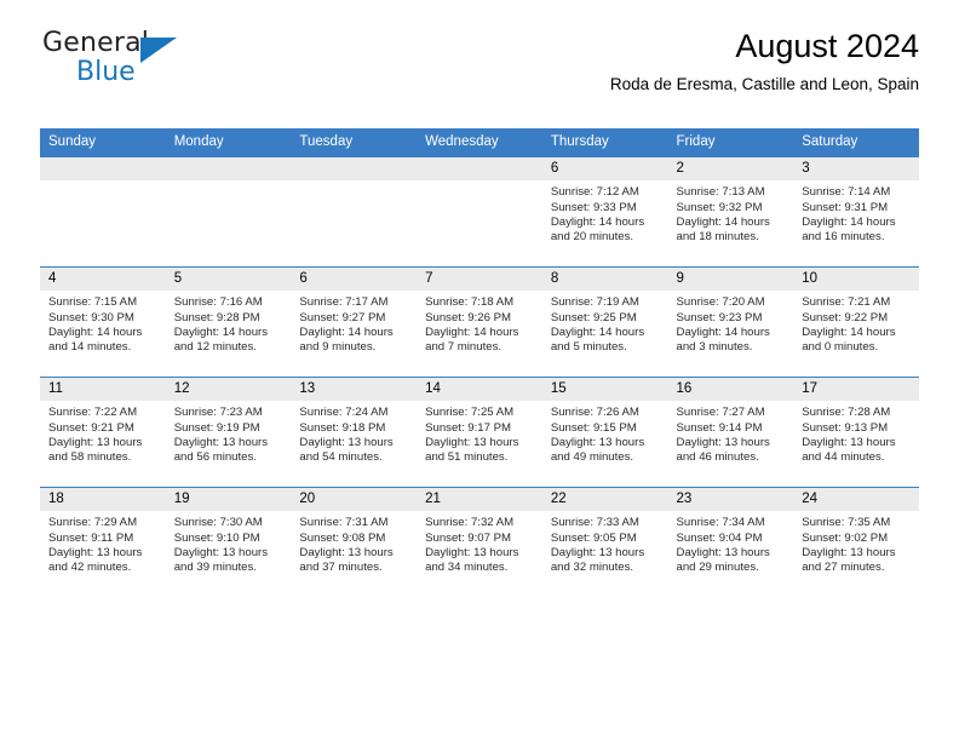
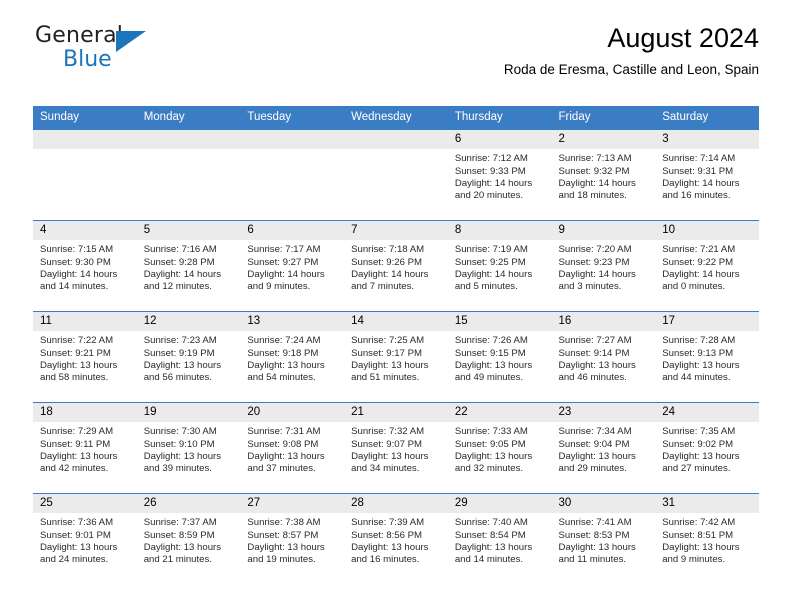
  General
  Blue
  August 2024
  Roda de Eresma, Castille and Leon, Spain
  Sunday	Monday	Tuesday	Wednesday	Thursday	Friday	Saturday
  				6Sunrise: 7:12 AM Sunset: 9:33 PM Daylight: 14 hours and 20 minutes.	2Sunrise: 7:13 AM Sunset: 9:32 PM Daylight: 14 hours and 18 minutes.	3Sunrise: 7:14 AM Sunset: 9:31 PM Daylight: 14 hours and 16 minutes.
  4Sunrise: 7:15 AM Sunset: 9:30 PM Daylight: 14 hours and 14 minutes.	5Sunrise: 7:16 AM Sunset: 9:28 PM Daylight: 14 hours and 12 minutes.	6Sunrise: 7:17 AM Sunset: 9:27 PM Daylight: 14 hours and 9 minutes.	7Sunrise: 7:18 AM Sunset: 9:26 PM Daylight: 14 hours and 7 minutes.	8Sunrise: 7:19 AM Sunset: 9:25 PM Daylight: 14 hours and 5 minutes.	9Sunrise: 7:20 AM Sunset: 9:23 PM Daylight: 14 hours and 3 minutes.	10Sunrise: 7:21 AM Sunset: 9:22 PM Daylight: 14 hours and 0 minutes.
  11Sunrise: 7:22 AM Sunset: 9:21 PM Daylight: 13 hours and 58 minutes.	12Sunrise: 7:23 AM Sunset: 9:19 PM Daylight: 13 hours and 56 minutes.	13Sunrise: 7:24 AM Sunset: 9:18 PM Daylight: 13 hours and 54 minutes.	14Sunrise: 7:25 AM Sunset: 9:17 PM Daylight: 13 hours and 51 minutes.	15Sunrise: 7:26 AM Sunset: 9:15 PM Daylight: 13 hours and 49 minutes.	16Sunrise: 7:27 AM Sunset: 9:14 PM Daylight: 13 hours and 46 minutes.	17Sunrise: 7:28 AM Sunset: 9:13 PM Daylight: 13 hours and 44 minutes.
  18Sunrise: 7:29 AM Sunset: 9:11 PM Daylight: 13 hours and 42 minutes.	19Sunrise: 7:30 AM Sunset: 9:10 PM Daylight: 13 hours and 39 minutes.	20Sunrise: 7:31 AM Sunset: 9:08 PM Daylight: 13 hours and 37 minutes.	21Sunrise: 7:32 AM Sunset: 9:07 PM Daylight: 13 hours and 34 minutes.	22Sunrise: 7:33 AM Sunset: 9:05 PM Daylight: 13 hours and 32 minutes.	23Sunrise: 7:34 AM Sunset: 9:04 PM Daylight: 13 hours and 29 minutes.	24Sunrise: 7:35 AM Sunset: 9:02 PM Daylight: 13 hours and 27 minutes.
+ 25Sunrise: 7:36 AM Sunset: 9:01 PM Daylight: 13 hours and 24 minutes.	26Sunrise: 7:37 AM Sunset: 8:59 PM Daylight: 13 hours and 21 minutes.	27Sunrise: 7:38 AM Sunset: 8:57 PM Daylight: 13 hours and 19 minutes.	28Sunrise: 7:39 AM Sunset: 8:56 PM Daylight: 13 hours and 16 minutes.	29Sunrise: 7:40 AM Sunset: 8:54 PM Daylight: 13 hours and 14 minutes.	30Sunrise: 7:41 AM Sunset: 8:53 PM Daylight: 13 hours and 11 minutes.	31Sunrise: 7:42 AM Sunset: 8:51 PM Daylight: 13 hours and 9 minutes.
